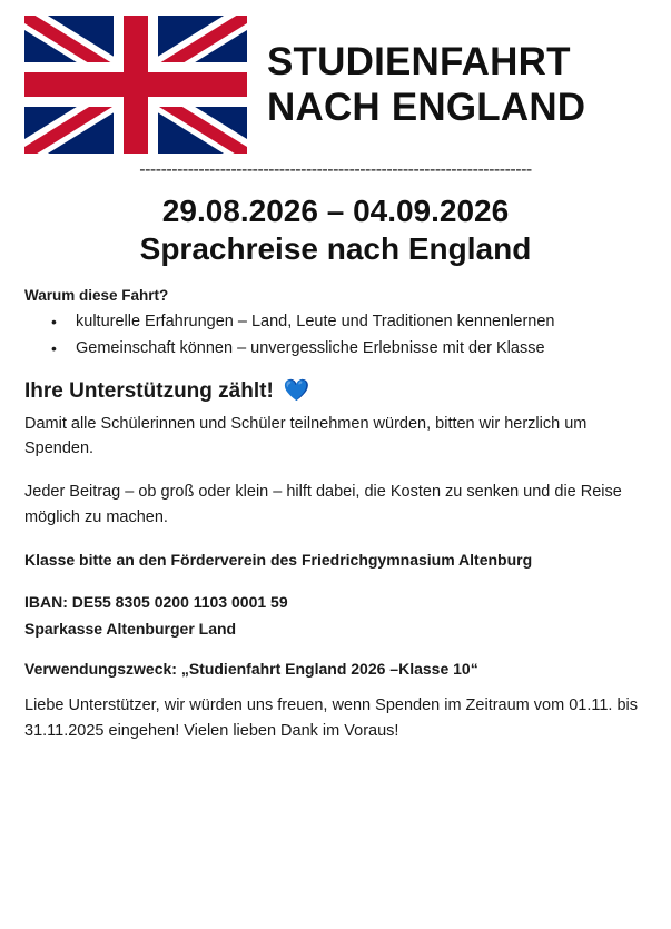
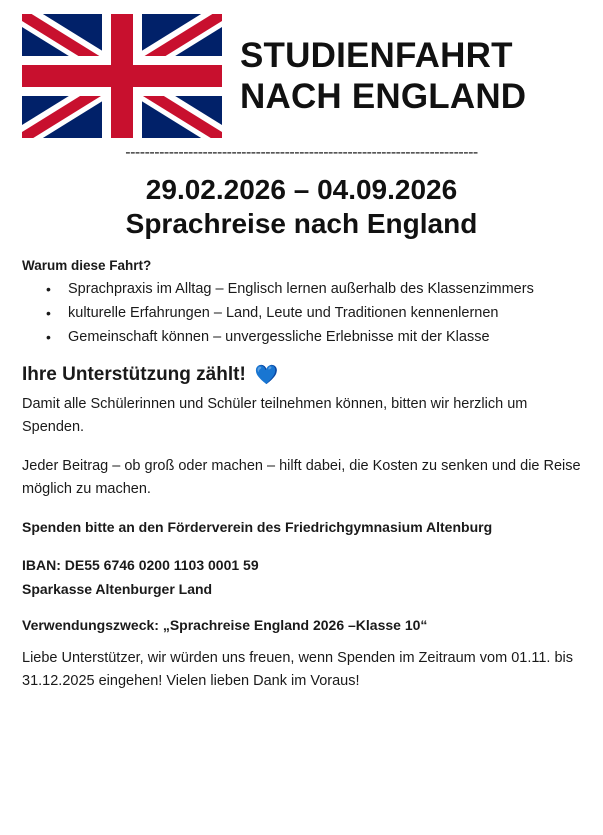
  STUDIENFAHRT
  NACH ENGLAND
  -------------------------------------------------------------------------
- 29.08.2026 – 04.09.2026
+ 29.02.2026 – 04.09.2026
  Sprachreise nach England
  Warum diese Fahrt?
+ Sprachpraxis im Alltag – Englisch lernen außerhalb des Klassenzimmers
  kulturelle Erfahrungen – Land, Leute und Traditionen kennenlernen
  Gemeinschaft können – unvergessliche Erlebnisse mit der Klasse
  Ihre Unterstützung zählt!
  💙
- Damit alle Schülerinnen und Schüler teilnehmen würden, bitten wir herzlich um Spenden.
+ Damit alle Schülerinnen und Schüler teilnehmen können, bitten wir herzlich um Spenden.
- Jeder Beitrag – ob groß oder klein – hilft dabei, die Kosten zu senken und die Reise möglich zu machen.
+ Jeder Beitrag – ob groß oder machen – hilft dabei, die Kosten zu senken und die Reise möglich zu machen.
- Klasse bitte an den Förderverein des Friedrichgymnasium Altenburg
+ Spenden bitte an den Förderverein des Friedrichgymnasium Altenburg
- IBAN: DE55 8305 0200 1103 0001 59
+ IBAN: DE55 6746 0200 1103 0001 59
  Sparkasse Altenburger Land
- Verwendungszweck: „Studienfahrt England 2026 –Klasse 10“
+ Verwendungszweck: „Sprachreise England 2026 –Klasse 10“
- Liebe Unterstützer, wir würden uns freuen, wenn Spenden im Zeitraum vom 01.11. bis 31.11.2025 eingehen! Vielen lieben Dank im Voraus!
+ Liebe Unterstützer, wir würden uns freuen, wenn Spenden im Zeitraum vom 01.11. bis 31.12.2025 eingehen! Vielen lieben Dank im Voraus!
